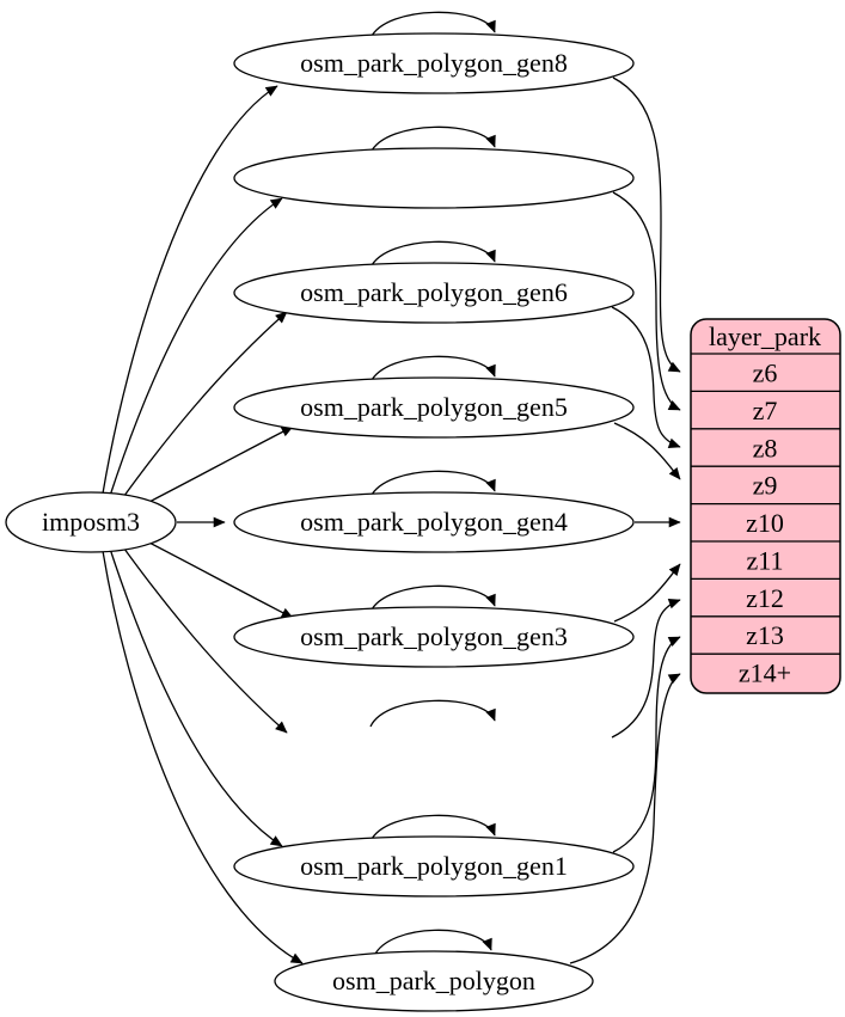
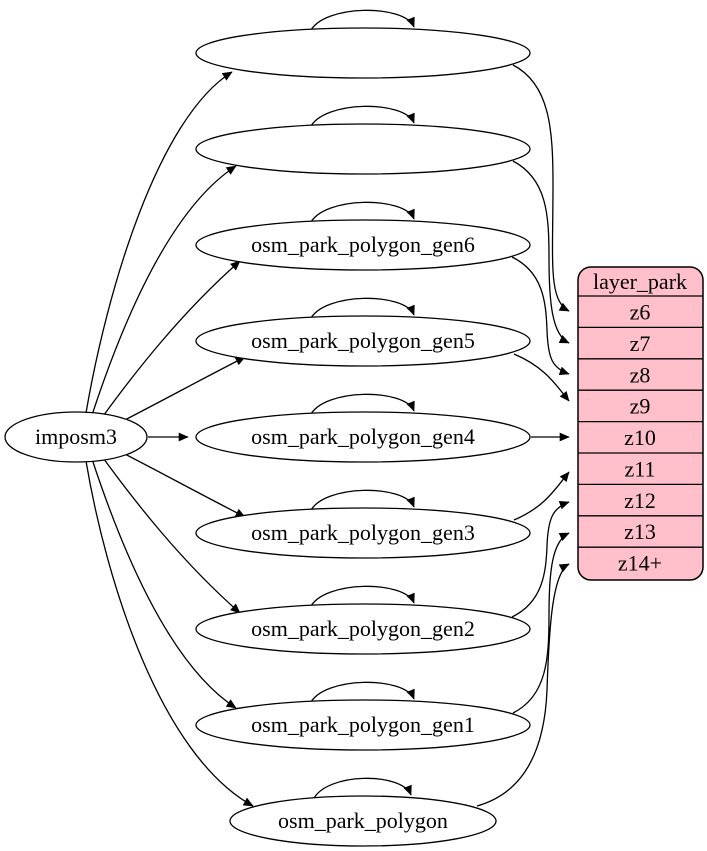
  imposm3
- osm_park_polygon_gen8
  osm_park_polygon_gen6
  osm_park_polygon_gen5
  osm_park_polygon_gen4
  osm_park_polygon_gen3
+ osm_park_polygon_gen2
  osm_park_polygon_gen1
  osm_park_polygon
  layer_park
  z6
  z7
  z8
  z9
  z10
  z11
  z12
  z13
  z14+
